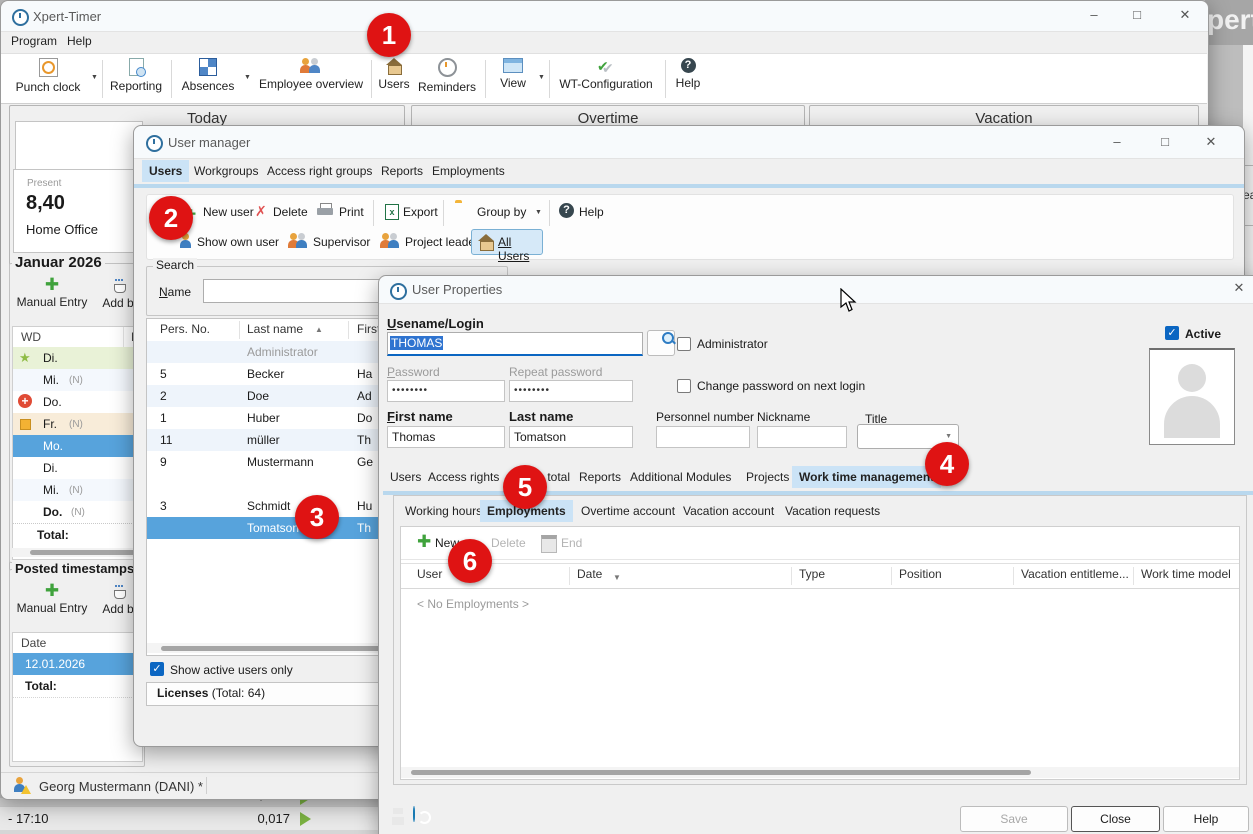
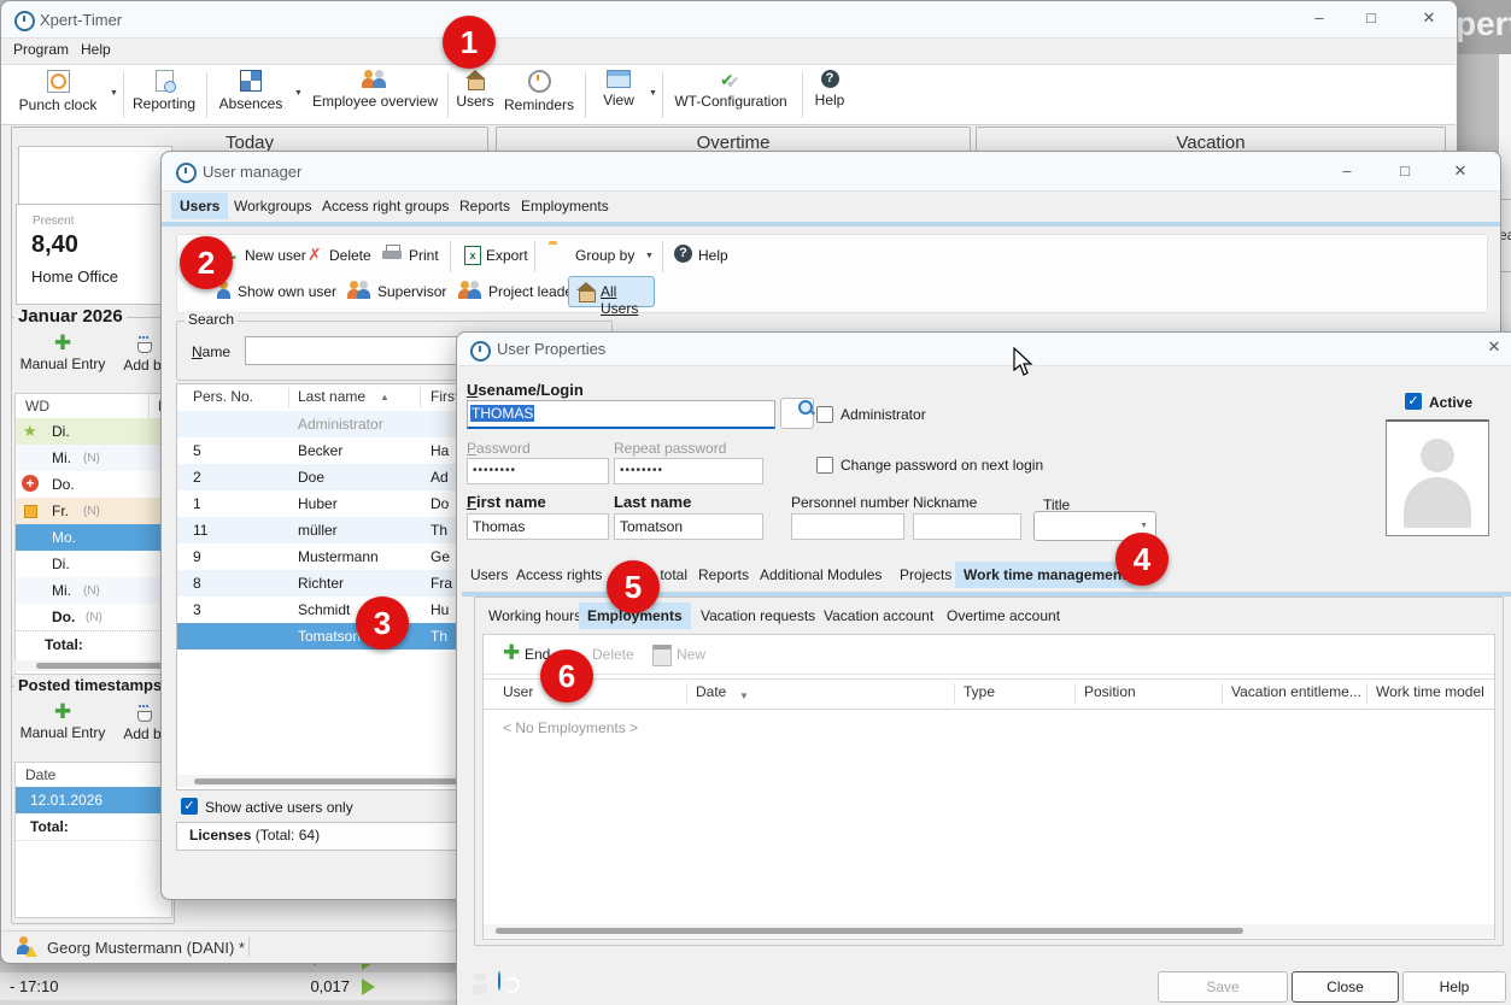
  per
  - 17:10
  0,017
  Xpert-Timer
  –
  □
  ✕
  Program
  Help
  Punch clock
  Reporting
  Absences
  Employee overview
  Users
  Reminders
  View
  ✔
  ✔
  WT-Configuration
  ?
  Help
  Today
  Overtime
  Vacation
  Present
  8,40
  Home Office
  Januar 2026
  ✚
  Manual Entry
  Add b
  WD
  ★
  Di.
  Mi.
  (N)
  +
  Do.
  Fr.
  (N)
  Mo.
  Di.
  Mi.
  (N)
  Do.
  (N)
  Total:
  Posted timestamps
  ✚
  Manual Entry
  Add b
  Date
  12.01.2026
  Total:
  Georg Mustermann (DANI) *
  User manager
  –
  □
  ✕
  Users
  Workgroups
  Access right groups
  Reports
  Employments
  New user
  ✗
  Delete
  Print
  x
  Export
  Group by
  ?
  Help
  Show own user
  Supervisor
  Project lead
  All Users
  Search
  Name
  Pers. No.
  Last name
  ▲
  Firs
  Administrator
  5
  Becker
  Ha
  2
  Doe
  Ad
  1
  Huber
  Do
  11
  müller
  Th
  9
  Mustermann
  Ge
+ 8
+ Richter
+ Fra
  3
  Schmidt
  Hu
  Tomatson
  Th
  ✓
  Show active users only
  Licenses (Total: 64)
  User Properties
  ✕
  Usename/Login
  THOMAS
  Administrator
  Password
  Repeat password
  ••••••••
  ••••••••
  Change password on next login
  First name
  Last name
  Thomas
  Tomatson
  Personnel number
  Nickname
  Title
  ✓
  Active
  Users
  Access rights
  Reports
  Additional Modules
  Projects
  Work time managemen
  Working hour
  Employments
- Overtime account
+ Vacation requests
  Vacation account
- Vacation requests
+ Overtime account
  ✚
- New
+ End
  Delete
- End
+ New
  User
  Date
  ▼
  Type
  Position
  Vacation entitleme...
  Work time model
  < No Employments >
  Save
  Close
  Help
  1
  2
  3
  4
  5
  6
